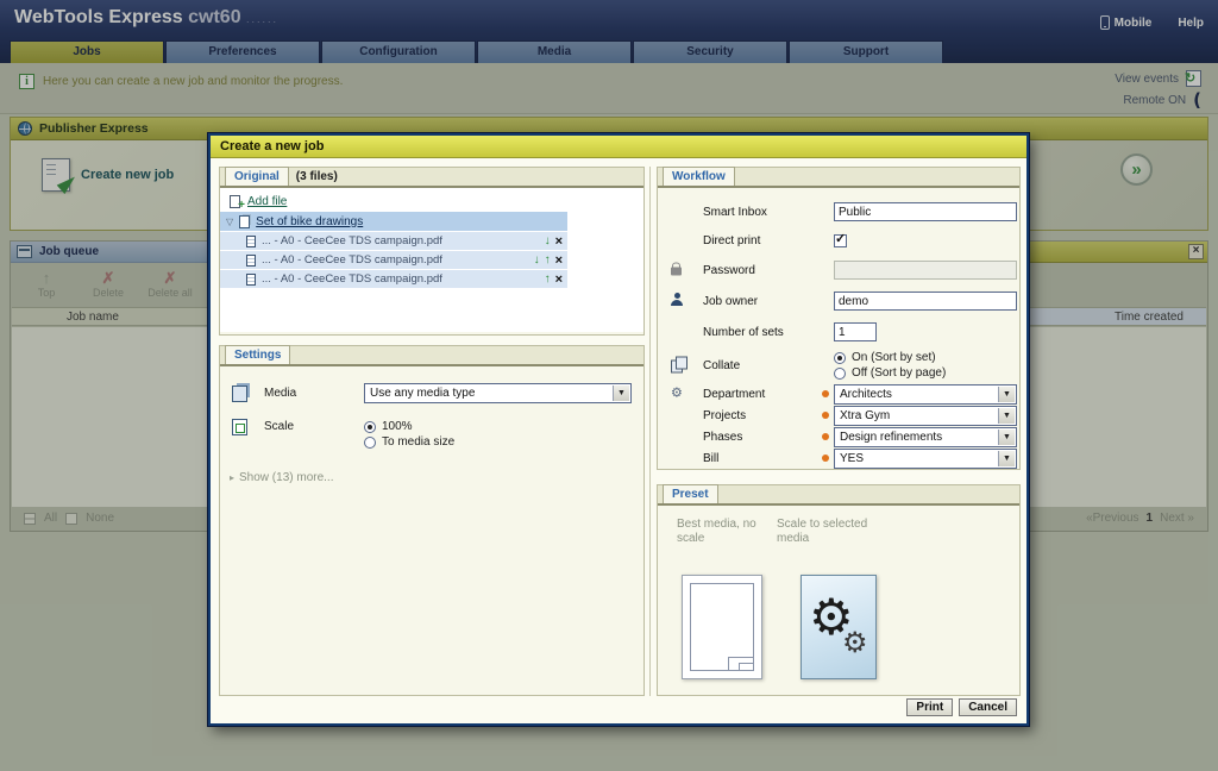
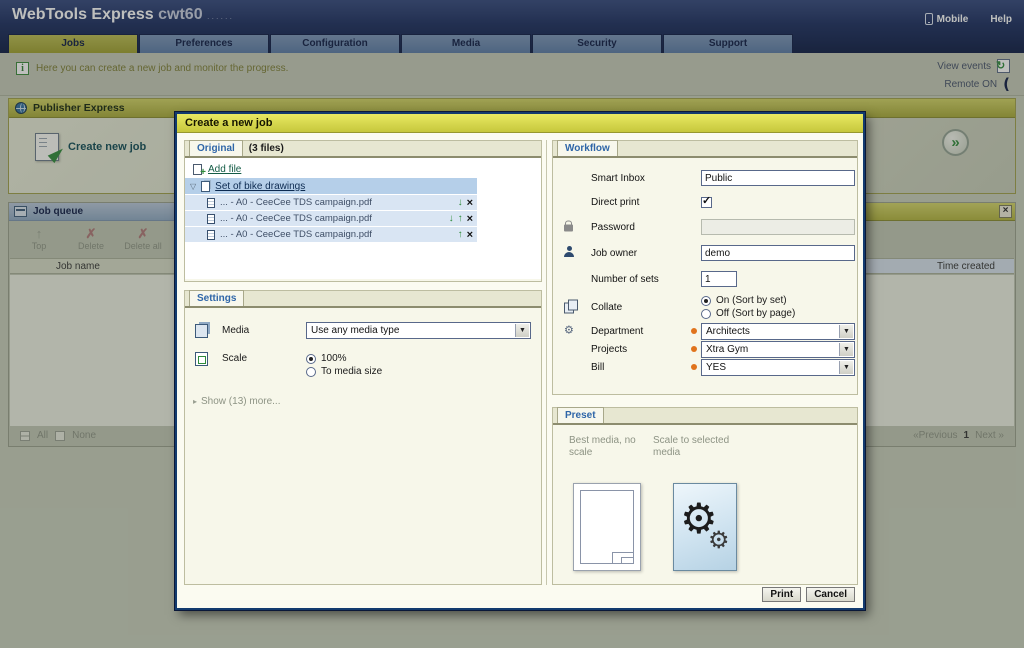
  WebTools Express cwt60 ......
  Mobile
  Help
  Jobs
  Preferences
  Configuration
  Media
  Security
  Support
  i
  Here you can create a new job and monitor the progress.
  View events
  ↻
  Remote ON
  (
  Publisher Express
  Create new job
  »
  Job queue
  ×
  Top
  ✗
  Delete
  ✗
  Delete all
  Job name
  Time created
  All
  None
  «Previous
  1
  Next »
  Create a new job
  Original
  (3 files)
  Add file
  ▽
  Set of bike drawings
  ... - A0 - CeeCee TDS campaign.pdf
  ↓
  ×
  ... - A0 - CeeCee TDS campaign.pdf
  ↓
  ↑
  ×
  ... - A0 - CeeCee TDS campaign.pdf
  ↑
  ×
  Settings
  Media
  Use any media type
  Scale
  100%
  To media size
  ▸
  Show (13) more...
  Workflow
  Smart Inbox
  Public
  Direct print
  ✓
  Password
  Job owner
  demo
  Number of sets
  1
  Collate
  On (Sort by set)
  Off (Sort by page)
  ⚙
  Department
  Architects
  Projects
  Xtra Gym
- Phases
- Design refinements
  Bill
  YES
  Preset
  Best media, no scale
  Scale to selected media
  ⚙
  ⚙
  Print
  Cancel
